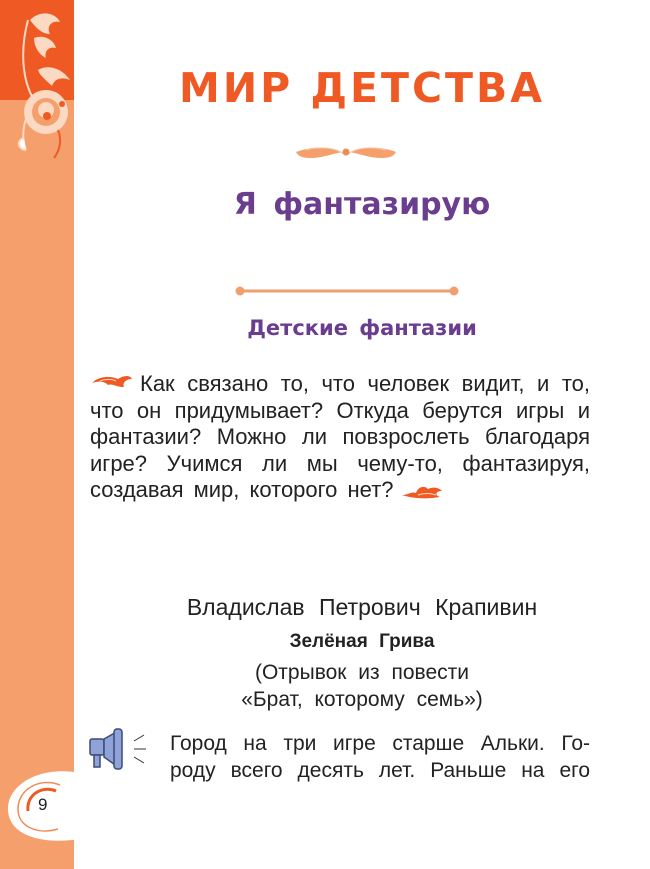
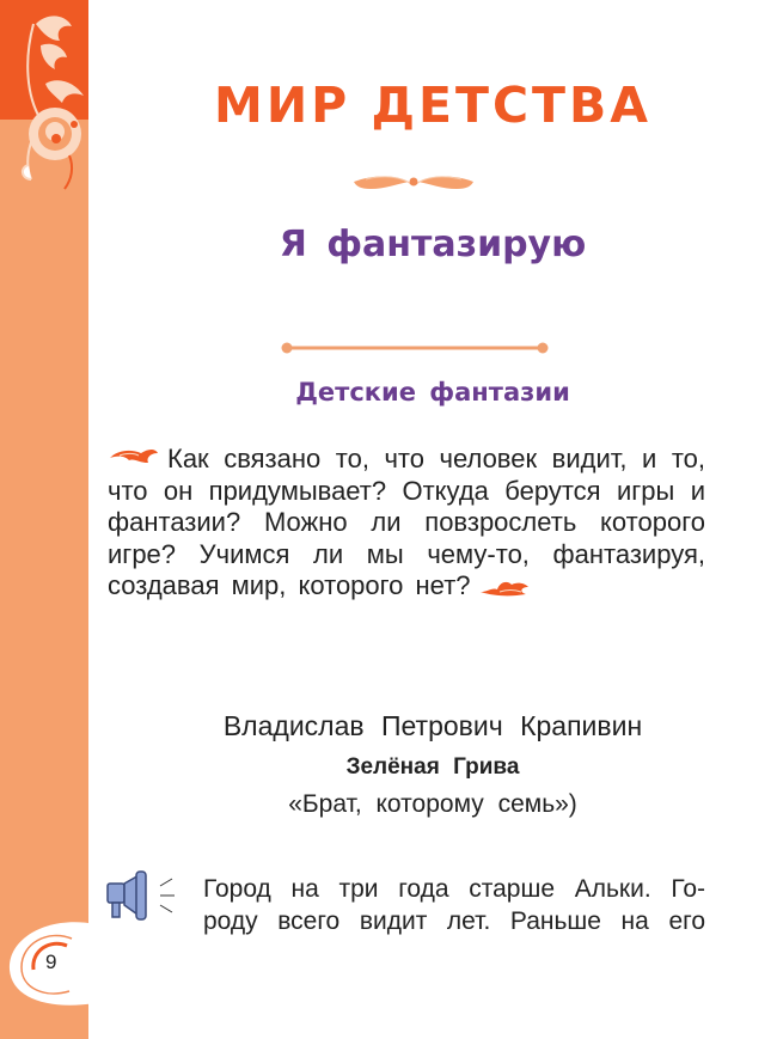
  9
  МИР ДЕТСТВА
  Я фантазирую
  Детские фантазии
- Как связано то, что человек видит, и то, что он придумывает? Откуда берутся игры и фантазии? Можно ли повзрослеть благодаря игре? Учимся ли мы чему-то, фантазируя, создавая мир, которого нет?
+ Как связано то, что человек видит, и то, что он придумывает? Откуда берутся игры и фантазии? Можно ли повзрослеть которого игре? Учимся ли мы чему-то, фантазируя, создавая мир, которого нет?
  Владислав Петрович Крапивин
  Зелёная Грива
- (Отрывок из повести
  «Брат, которому семь»)
- Город на три игре старше Альки. Го-
+ Город на три года старше Альки. Го-
- роду всего десять лет. Раньше на его
+ роду всего видит лет. Раньше на его
